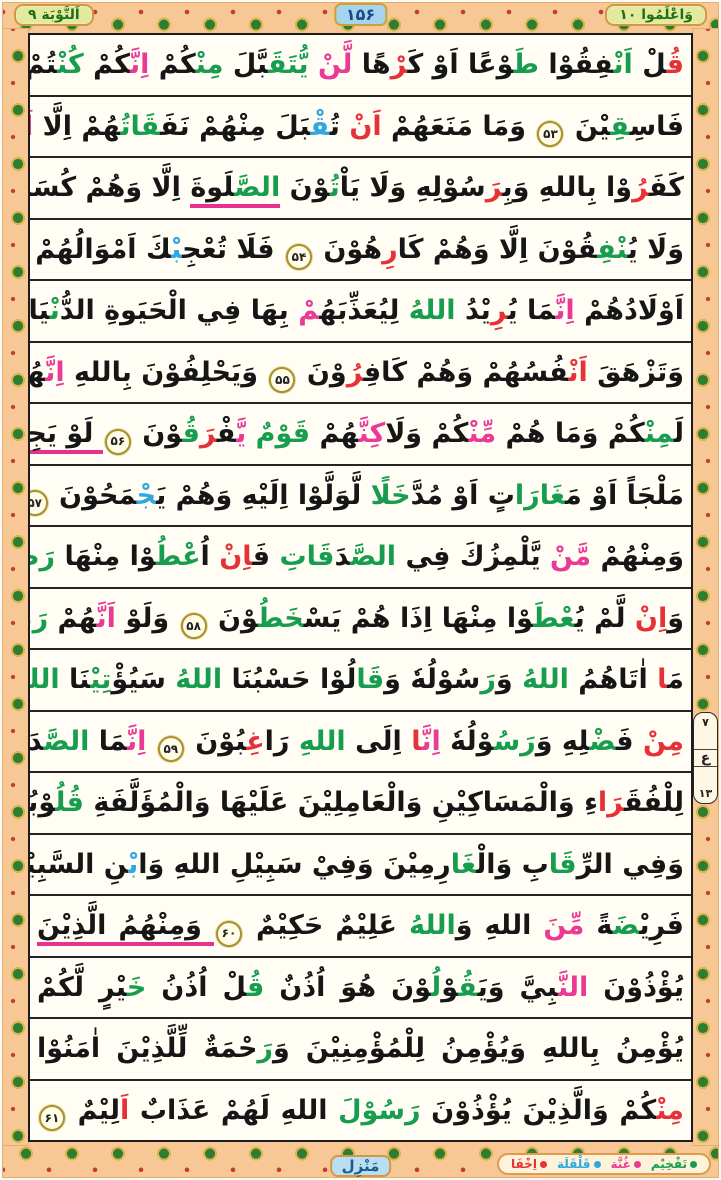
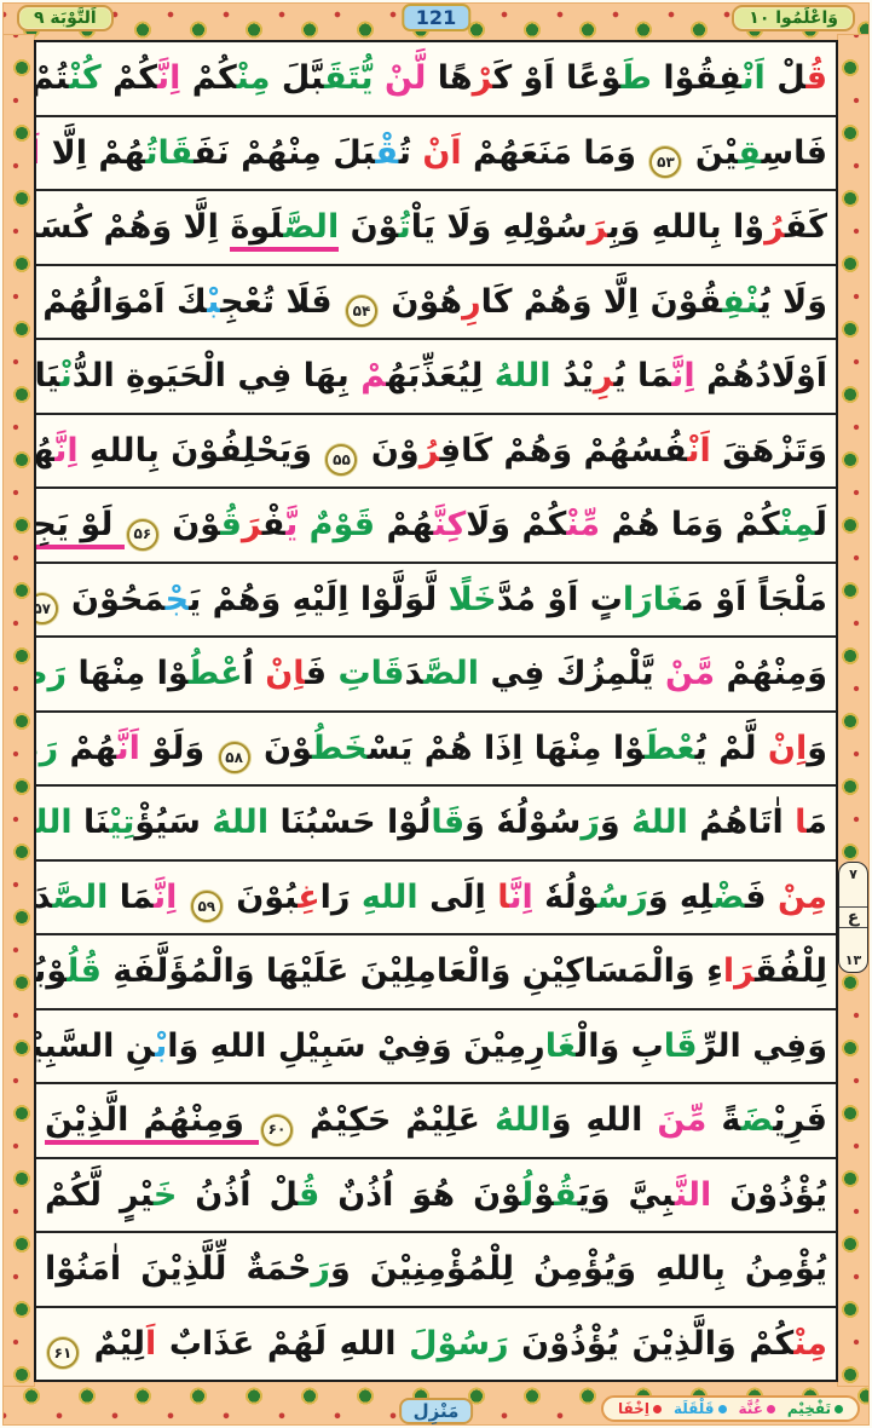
  اَلتَّوْبَة ۹
- ۱۵۶
+ 121
  وَاعْلَمُوا ۱۰
  ۷
  ع
  ۱۳
  قُ‍‍لْ اَنْ‍‍فِقُوْا طَ‍‍وْعًا اَوْ كَ‍‍رْهًا لَّنْ يُّتَقَ‍‍بَّلَ مِنْ‍‍كُمْ اِنَّ‍‍كُمْ كُنْ‍‍تُمْ
  فَاسِ‍‍قِ‍يْنَ ۵۳ وَمَا مَنَعَهُمْ اَنْ تُ‍‍قْ‍‍بَلَ مِنْهُمْ نَفَ‍‍قَاتُ‍‍هُمْ اِلَّا
  كَفَ‍‍رُوْا بِاللهِ وَبِ‍‍رَسُوْلِهِ وَلَا يَاْتُ‍‍وْنَ الصَّ‍لَوةَ اِلَّا وَهُمْ كُسَ
  وَلَا يُ‍‍نْفِ‍‍قُوْنَ اِلَّا وَهُمْ كَارِهُوْنَ ۵۴ فَلَا تُعْجِ‍‍بْ‍‍كَ اَمْوَالُهُمْ
  اَوْلَادُهُمْ اِنَّ‍‍مَا يُ‍‍رِيْدُ اللهُ لِيُعَذِّبَهُ‍‍مْ بِهَا فِي الْحَيَوةِ الدُّنْ‍‍يَا
  وَتَزْهَقَ اَنْ‍‍فُسُهُمْ وَهُمْ كَافِ‍‍رُوْنَ ۵۵ وَيَحْلِفُوْنَ بِاللهِ اِنَّ‍‍هُ
  لَ‍‍مِنْ‍‍كُمْ وَمَا هُمْ مِّنْ‍‍كُمْ وَلَاكِنَّ‍‍هُمْ قَوْمٌ يَّ‍‍فْ‍‍رَقُ‍‍وْنَ ۵۶ لَوْ يَجِ
  مَلْجَاً اَوْ مَ‍‍غَارَاتٍ اَوْ مُدَّخَلًا لَّوَلَّوْا اِلَيْهِ وَهُمْ يَ‍‍جْ‍‍مَحُوْنَ ۵۷
  وَمِنْهُمْ مَّنْ يَّلْمِزُكَ فِي الصَّ‍‍دَقَاتِ فَ‍‍اِنْ اُعْطُ‍‍وْا مِنْهَا رَ
  وَاِنْ لَّمْ يُ‍‍عْطَ‍‍وْا مِنْهَا اِذَا هُمْ يَسْ‍‍خَطُ‍‍وْنَ ۵۸ وَلَوْ اَنَّ‍‍هُمْ رَ
  مَ‍‍ا اٰتَاهُمُ اللهُ وَرَسُوْلُهٗ وَقَالُوْا حَسْبُنَا اللهُ سَيُؤْتِيْ‍‍نَا الل
  مِنْ فَ‍‍ضْ‍لِهِ وَرَسُ‍‍وْلُهٗ اِنَّ‍‍ا اِلَى اللهِ رَاغِ‍‍بُوْنَ ۵۹ اِنَّ‍‍مَا الصَّ‍‍دَ
  لِلْفُقَ‍‍رَاءِ وَالْمَسَاكِيْنِ وَالْعَامِلِيْنَ عَلَيْهَا وَالْمُؤَلَّفَةِ قُلُ‍‍وْبُ
  وَفِي الرِّقَابِ وَالْ‍‍غَارِمِيْنَ وَفِيْ سَبِيْلِ اللهِ وَابْ‍‍نِ السَّبِيْ
  فَرِيْ‍‍ضَ‍‍ةً مِّنَ اللهِ وَاللهُ عَلِيْمٌ حَكِيْمٌ ۶۰ وَمِنْهُمُ الَّذِيْنَ
  يُؤْذُوْنَ النَّ‍‍بِيَّ وَيَ‍‍قُ‍‍وْلُ‍‍وْنَ هُوَ اُذُنٌ قُ‍‍لْ اُذُنُ خَ‍‍يْرٍ لَّكُمْ
  يُؤْمِنُ بِاللهِ وَيُؤْمِنُ لِلْمُؤْمِنِيْنَ وَرَحْمَةٌ لِّلَّذِيْنَ اٰمَنُوْا
  مِنْ‍‍كُمْ وَالَّذِيْنَ يُؤْذُوْنَ رَسُوْلَ اللهِ لَهُمْ عَذَابٌ اَلِيْمٌ ۶۱
  مَنْزِل
  اِخْفَا
  قَلْقَلَة
  غُنَّة
  تَفْخِيْم
